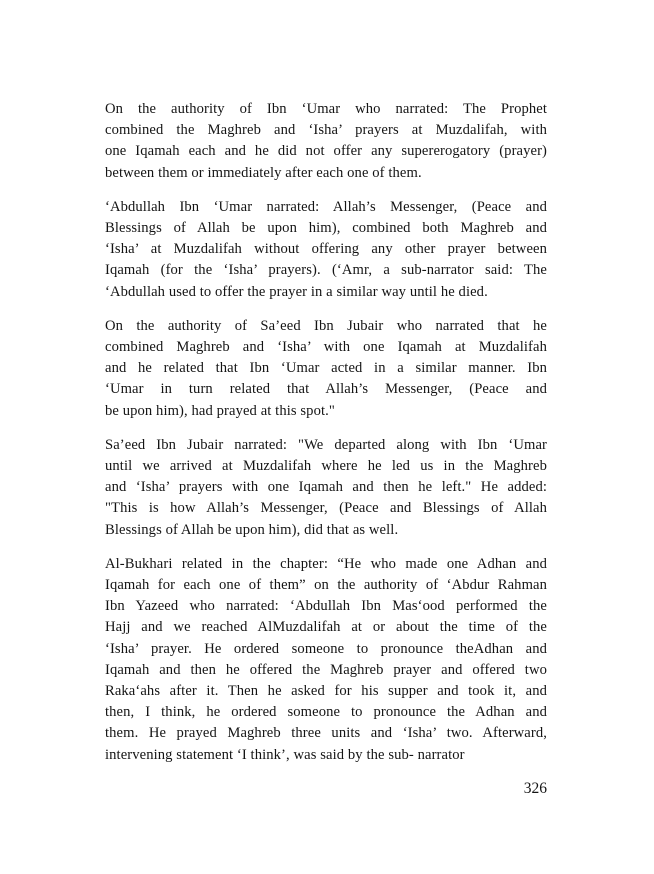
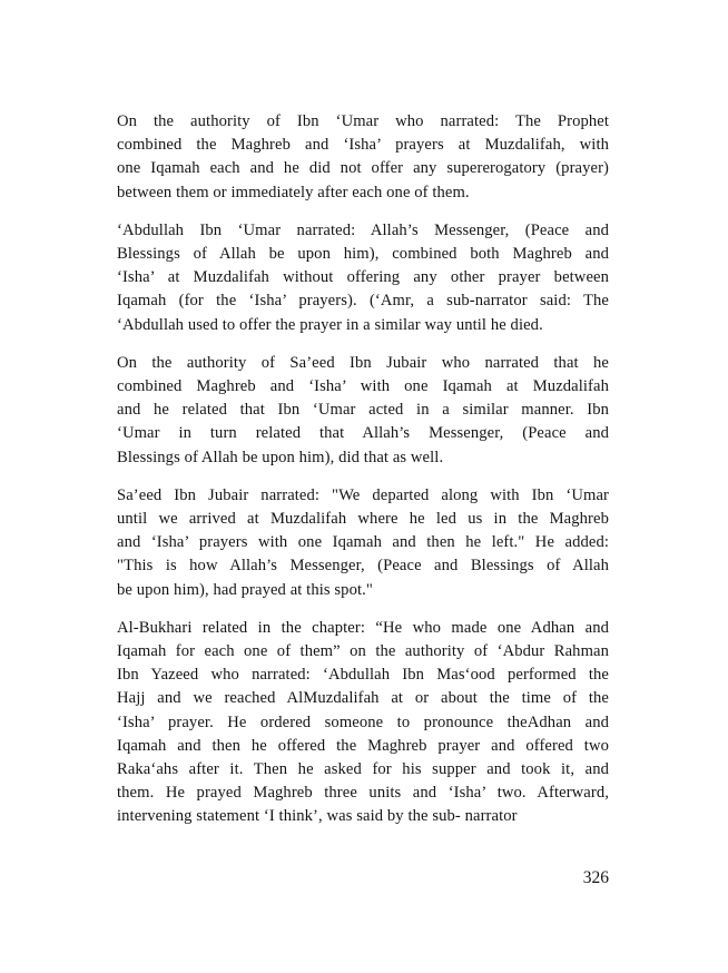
  On the authority of Ibn ‘Umar who narrated: The Prophet
  combined the Maghreb and ‘Isha’ prayers at Muzdalifah, with
  one Iqamah each and he did not offer any supererogatory (prayer)
  between them or immediately after each one of them.
  ‘Abdullah Ibn ‘Umar narrated: Allah’s Messenger, (Peace and
  Blessings of Allah be upon him), combined both Maghreb and
  ‘Isha’ at Muzdalifah without offering any other prayer between
  Iqamah (for the ‘Isha’ prayers). (‘Amr, a sub-narrator said: The
  ‘Abdullah used to offer the prayer in a similar way until he died.
  On the authority of Sa’eed Ibn Jubair who narrated that he
  combined Maghreb and ‘Isha’ with one Iqamah at Muzdalifah
  and he related that Ibn ‘Umar acted in a similar manner. Ibn
  ‘Umar in turn related that Allah’s Messenger, (Peace and
- be upon him), had prayed at this spot."
+ Blessings of Allah be upon him), did that as well.
  Sa’eed Ibn Jubair narrated: "We departed along with Ibn ‘Umar
  until we arrived at Muzdalifah where he led us in the Maghreb
  and ‘Isha’ prayers with one Iqamah and then he left." He added:
  "This is how Allah’s Messenger, (Peace and Blessings of Allah
- Blessings of Allah be upon him), did that as well.
+ be upon him), had prayed at this spot."
  Al-Bukhari related in the chapter: “He who made one Adhan and
  Iqamah for each one of them” on the authority of ‘Abdur Rahman
  Ibn Yazeed who narrated: ‘Abdullah Ibn Mas‘ood performed the
  Hajj and we reached AlMuzdalifah at or about the time of the
  ‘Isha’ prayer. He ordered someone to pronounce theAdhan and
  Iqamah and then he offered the Maghreb prayer and offered two
  Raka‘ahs after it. Then he asked for his supper and took it, and
- then, I think, he ordered someone to pronounce the Adhan and
  them. He prayed Maghreb three units and ‘Isha’ two. Afterward,
  intervening statement ‘I think’, was said by the sub- narrator
  326
